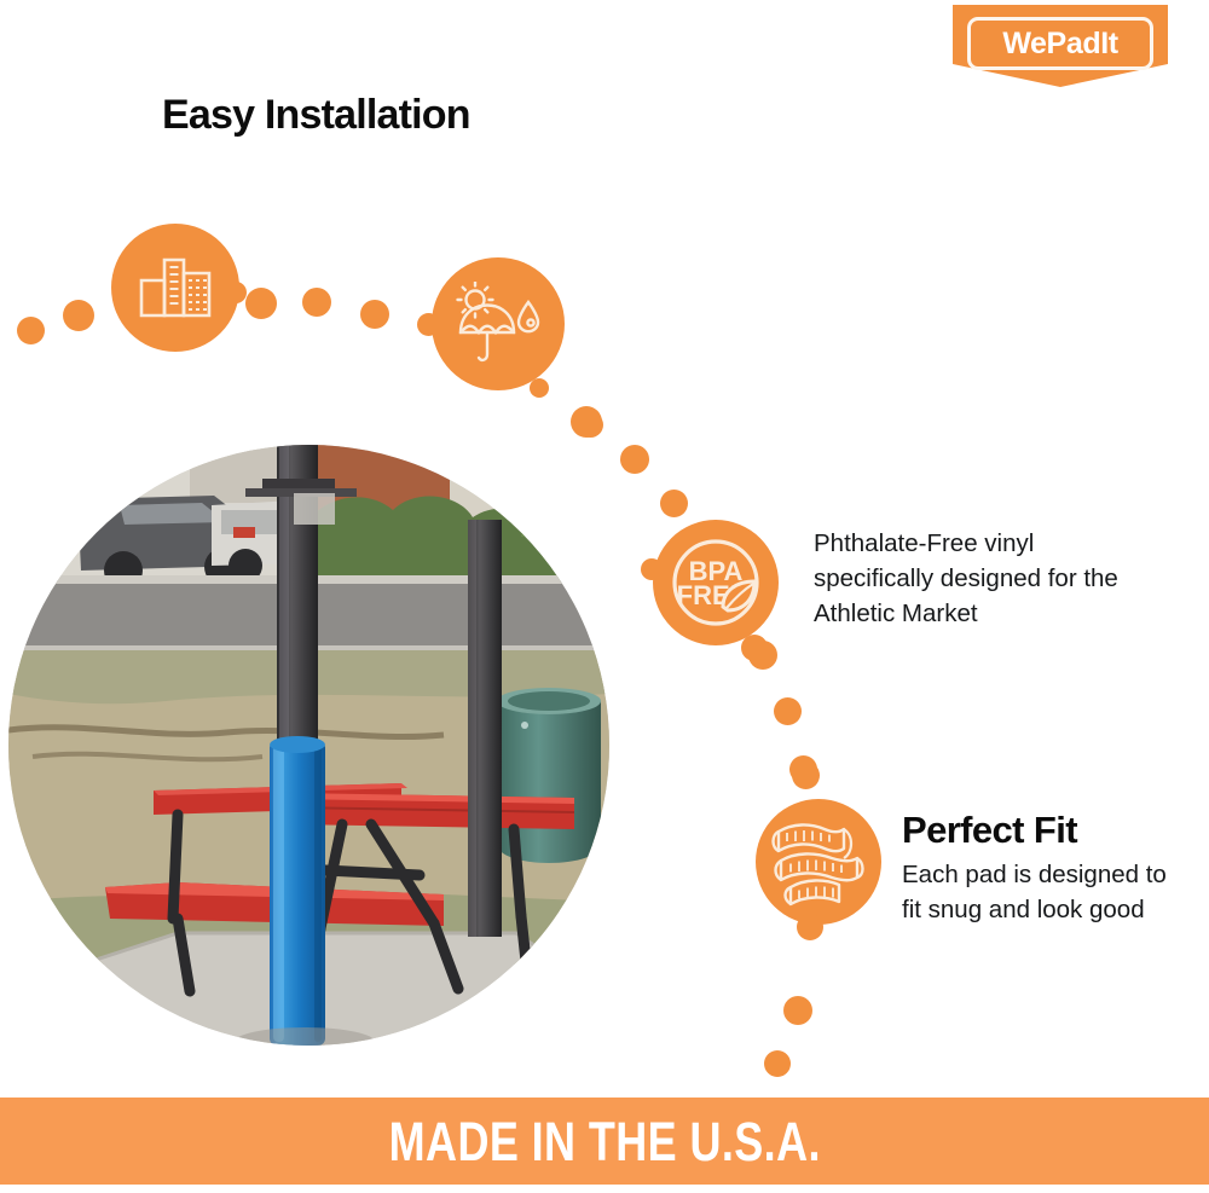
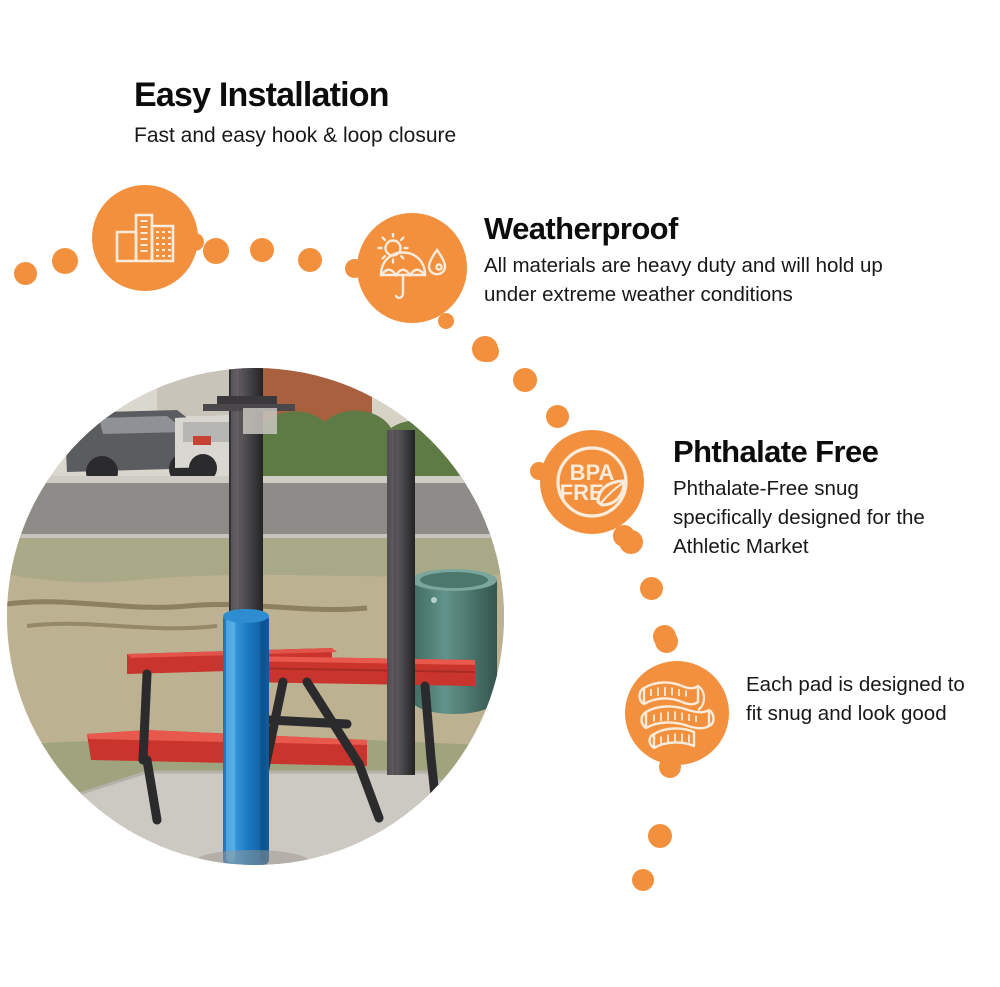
- WePadIt
  Easy Installation
+ Fast and easy hook & loop closure
+ Weatherproof
+ All materials are heavy duty and will hold up under extreme weather conditions
+ Phthalate Free
- Phthalate-Free vinyl specifically designed for the Athletic Market
+ Phthalate-Free snug specifically designed for the Athletic Market
- Perfect Fit
  Each pad is designed to fit snug and look good
  BPA
  FRE
- MADE IN THE U.S.A.
